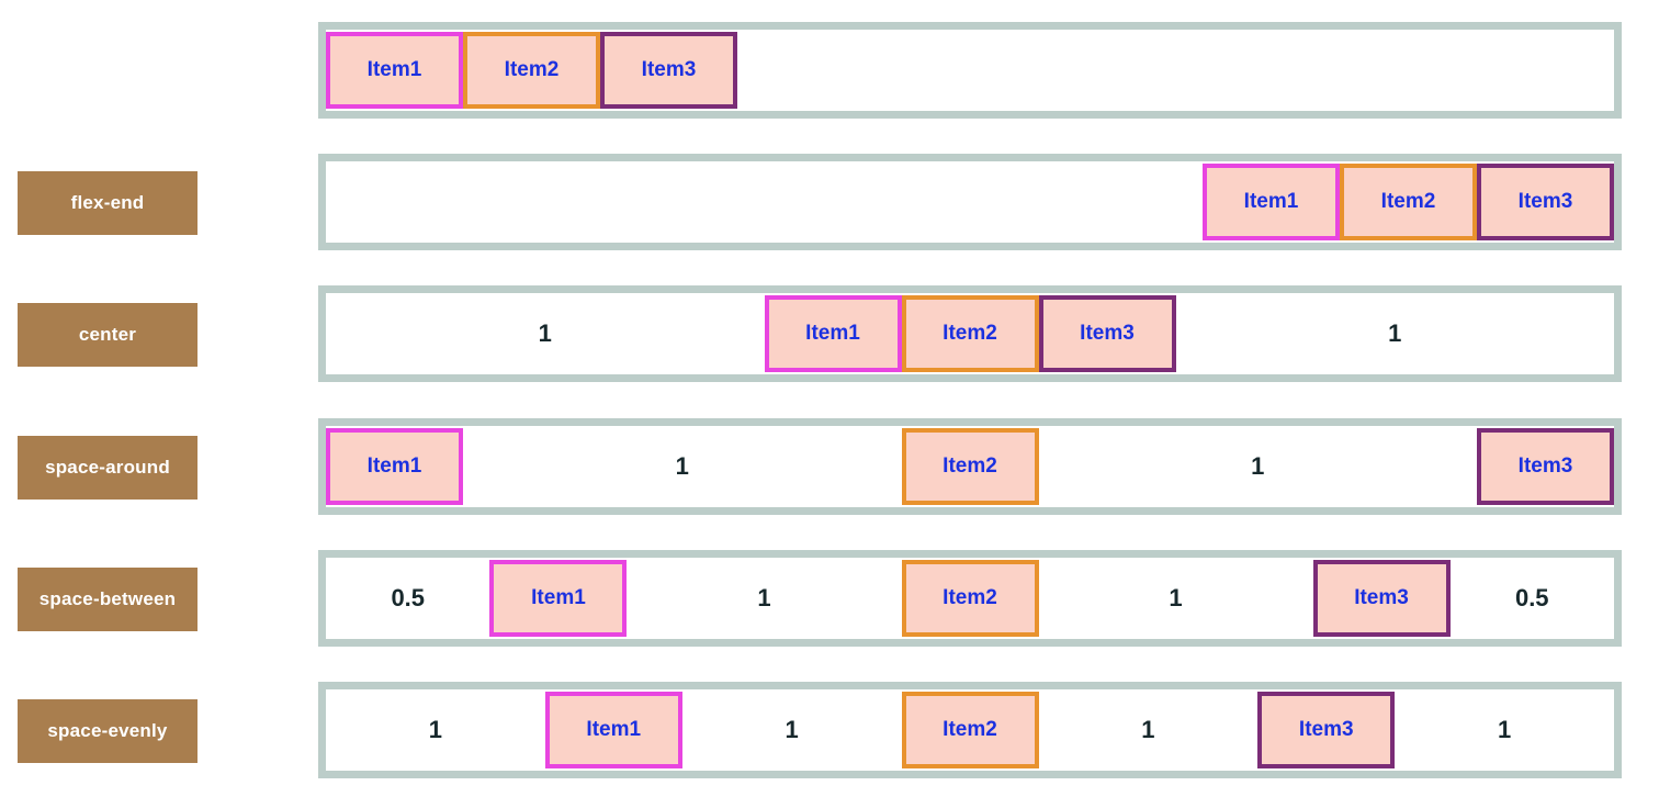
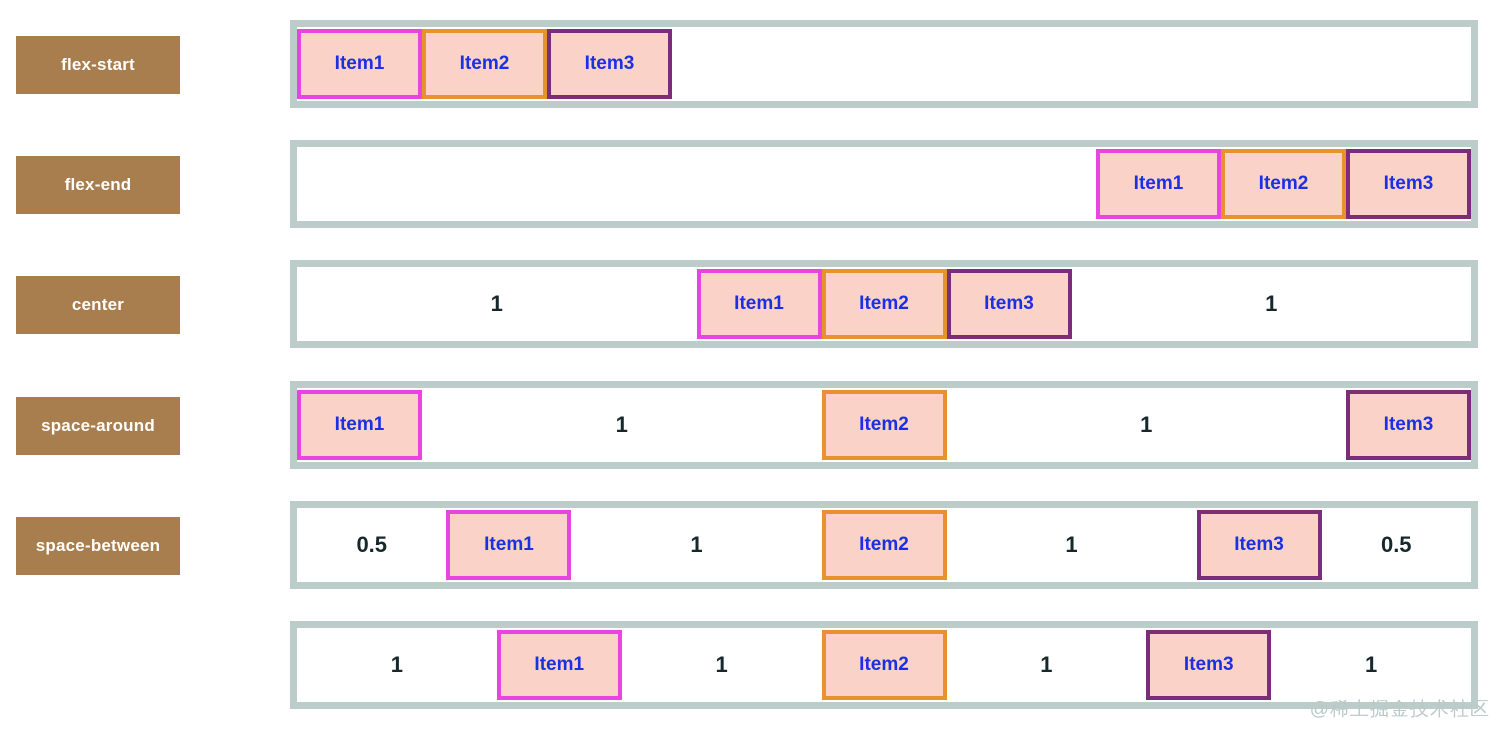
+ flex-start
  Item1
  Item2
  Item3
  flex-end
  Item1
  Item2
  Item3
  center
  1
  Item1
  Item2
  Item3
  1
  space-around
  Item1
  1
  Item2
  1
  Item3
  space-between
  0.5
  Item1
  1
  Item2
  1
  Item3
  0.5
- space-evenly
  1
  Item1
  1
  Item2
  1
  Item3
  1
+ @稀土掘金技术社区
